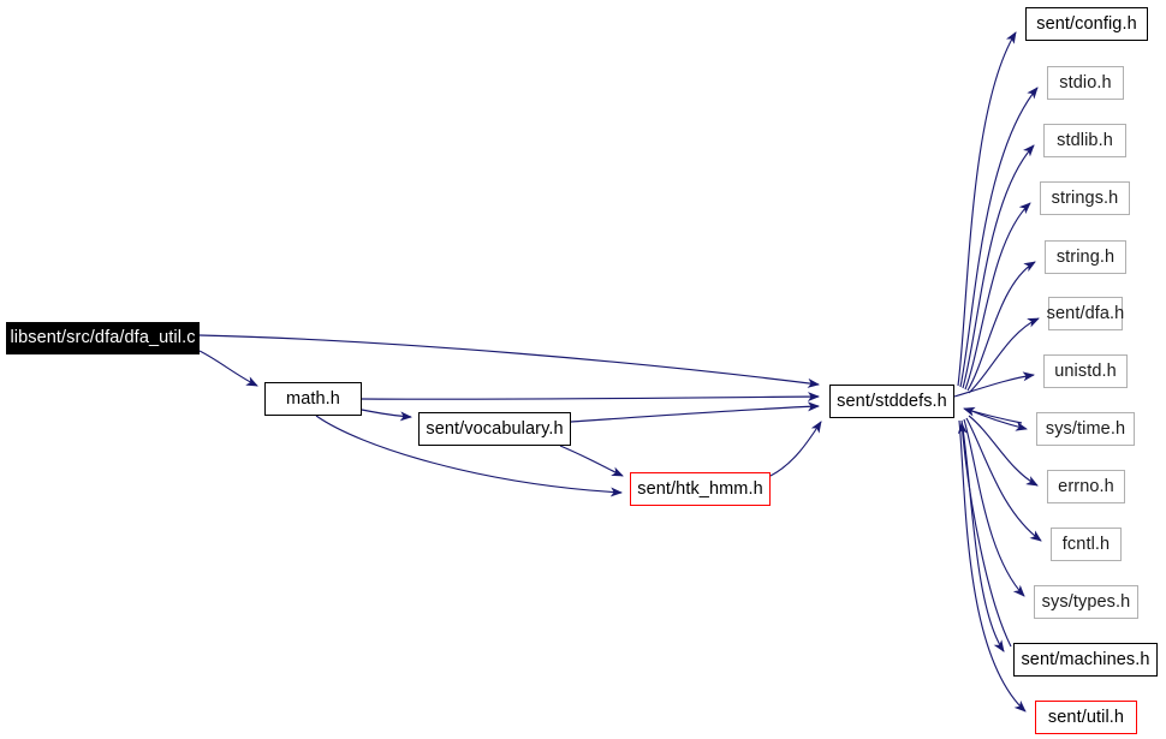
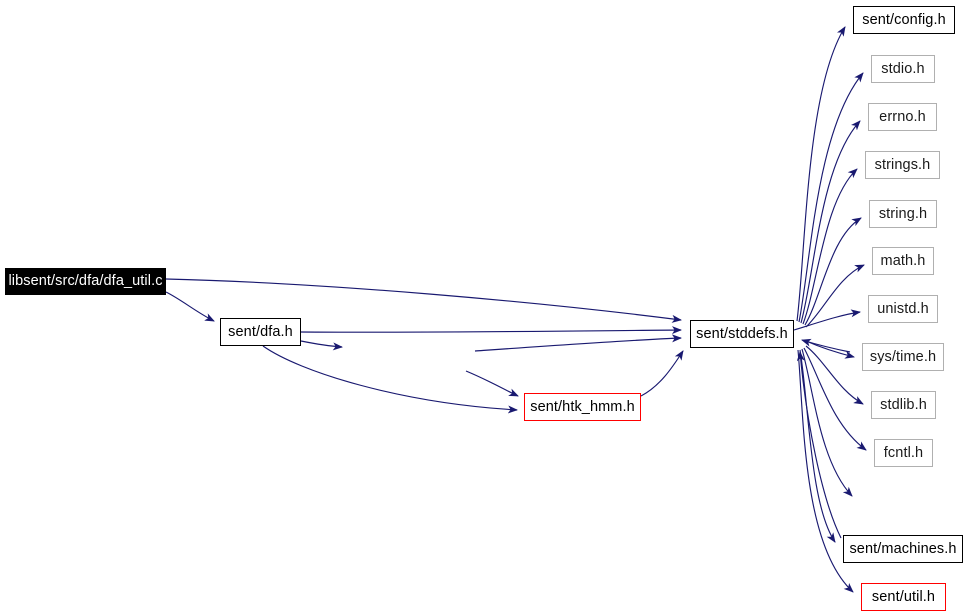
  libsent/src/dfa/dfa_util.c
- math.h
+ sent/dfa.h
- sent/vocabulary.h
  sent/htk_hmm.h
  sent/stddefs.h
  sent/config.h
  stdio.h
- stdlib.h
+ errno.h
  strings.h
  string.h
- sent/dfa.h
+ math.h
  unistd.h
  sys/time.h
- errno.h
+ stdlib.h
  fcntl.h
- sys/types.h
  sent/machines.h
  sent/util.h
